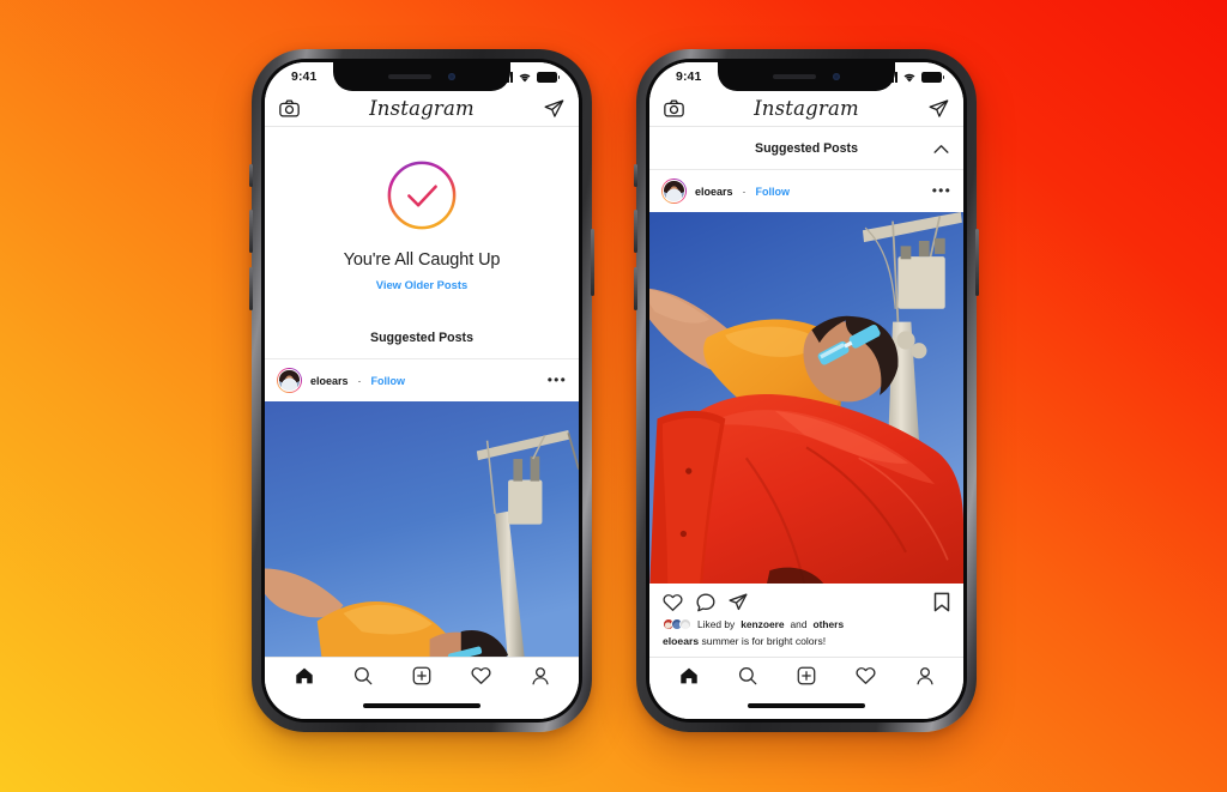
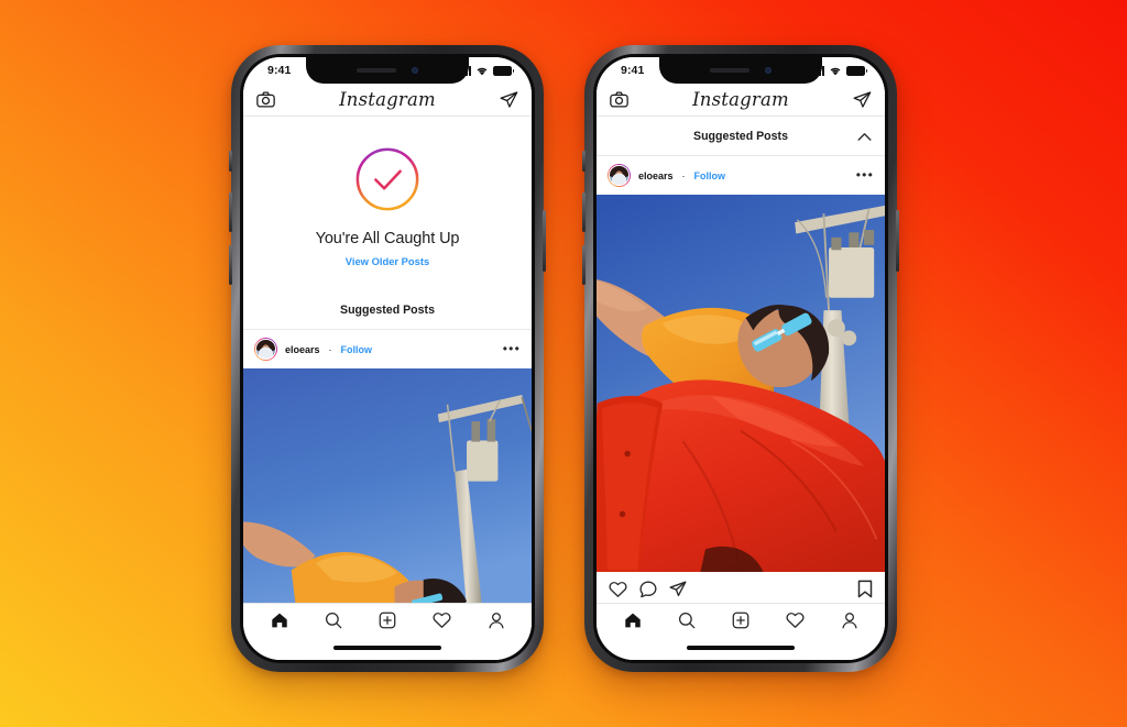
  9:41
  Instagram
  You're All Caught Up
  View Older Posts
  Suggested Posts
  eloears
  ·
  Follow
  •••
  9:41
  Instagram
  Suggested Posts
  eloears
  ·
  Follow
  •••
- Liked by
- kenzoere
- and
- others
- eloears summer is for bright colors!
